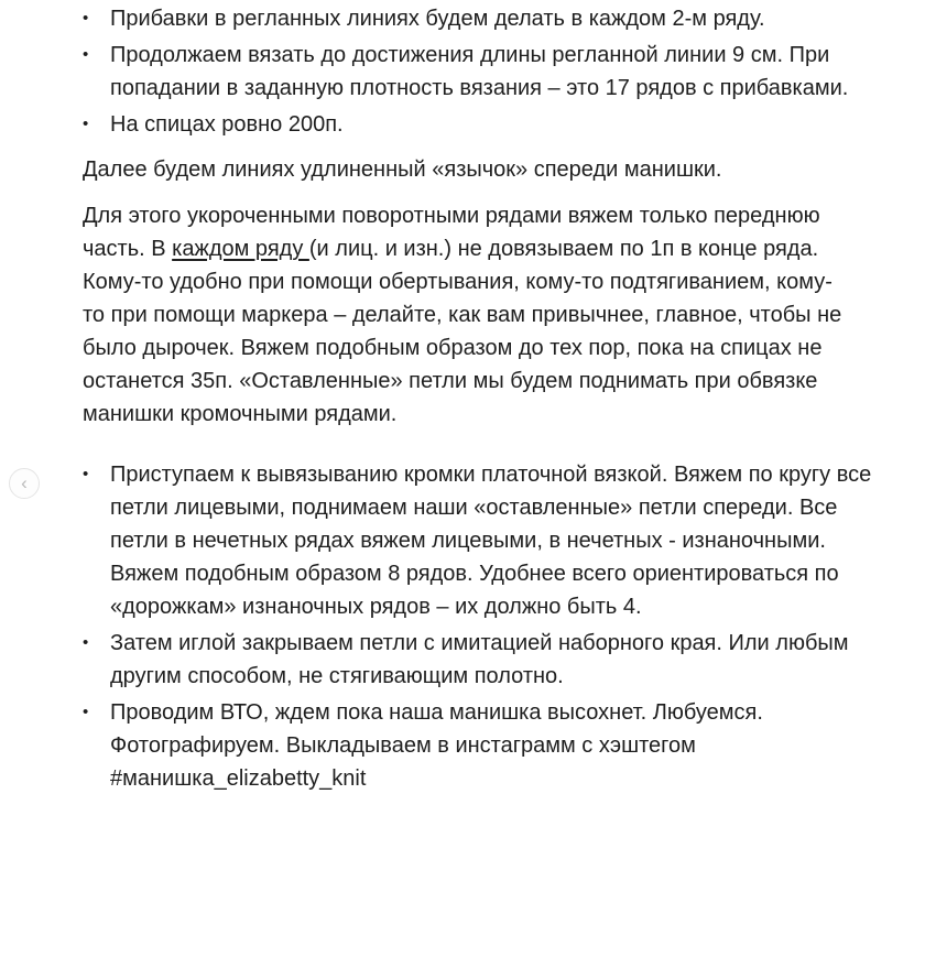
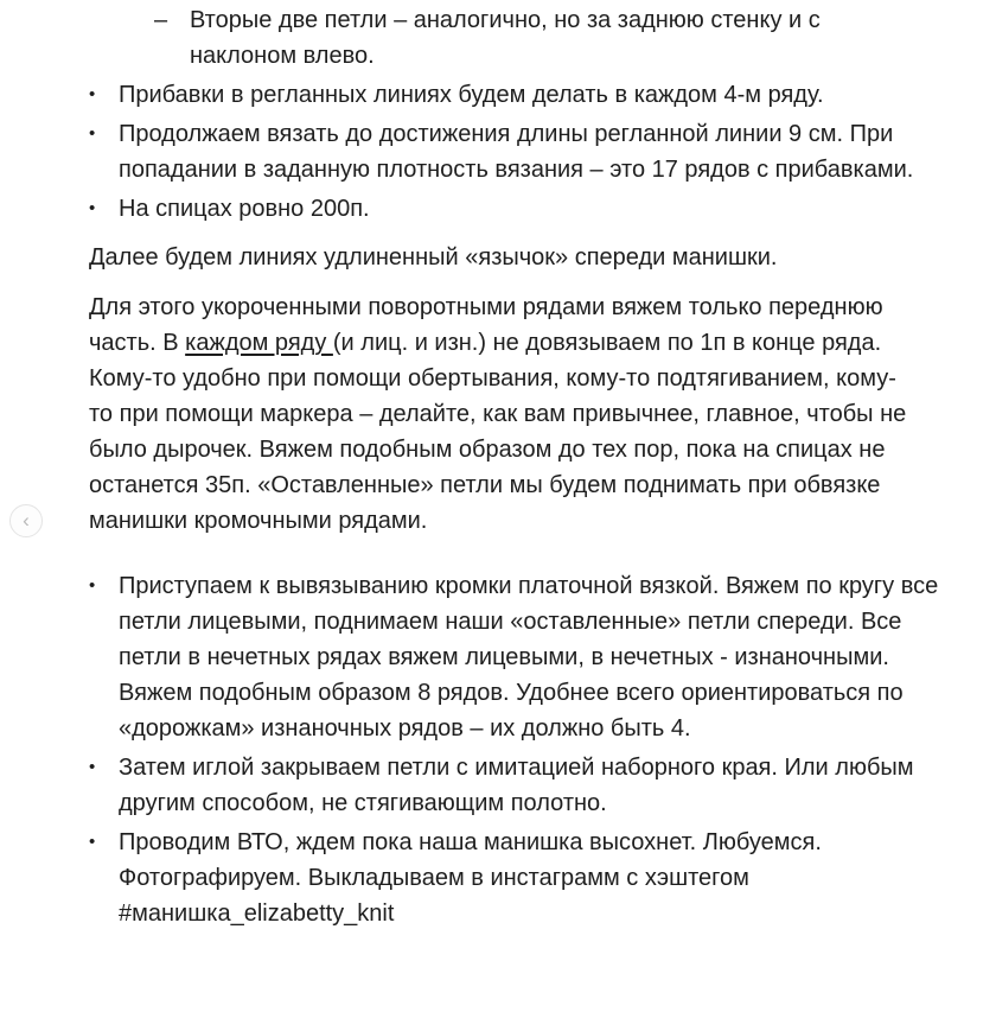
+ –
+ Вторые две петли – аналогично, но за заднюю стенку и с
+ наклоном влево.
  •
- Прибавки в регланных линиях будем делать в каждом 2-м ряду.
+ Прибавки в регланных линиях будем делать в каждом 4-м ряду.
  •
  Продолжаем вязать до достижения длины регланной линии 9 см. При
  попадании в заданную плотность вязания – это 17 рядов с прибавками.
  •
  На спицах ровно 200п.
  Далее будем линиях удлиненный «язычок» спереди манишки.
  Для этого укороченными поворотными рядами вяжем только переднюю
  часть. В каждом ряду (и лиц. и изн.) не довязываем по 1п в конце ряда.
  Кому-то удобно при помощи обертывания, кому-то подтягиванием, кому-
  то при помощи маркера – делайте, как вам привычнее, главное, чтобы не
  было дырочек. Вяжем подобным образом до тех пор, пока на спицах не
  останется 35п. «Оставленные» петли мы будем поднимать при обвязке
  манишки кромочными рядами.
  •
  Приступаем к вывязыванию кромки платочной вязкой. Вяжем по кругу все
  петли лицевыми, поднимаем наши «оставленные» петли спереди. Все
  петли в нечетных рядах вяжем лицевыми, в нечетных - изнаночными.
  Вяжем подобным образом 8 рядов. Удобнее всего ориентироваться по
  «дорожкам» изнаночных рядов – их должно быть 4.
  •
  Затем иглой закрываем петли с имитацией наборного края. Или любым
  другим способом, не стягивающим полотно.
  •
  Проводим ВТО, ждем пока наша манишка высохнет. Любуемся.
  Фотографируем. Выкладываем в инстаграмм с хэштегом
  #манишка_elizabetty_knit
  ‹
